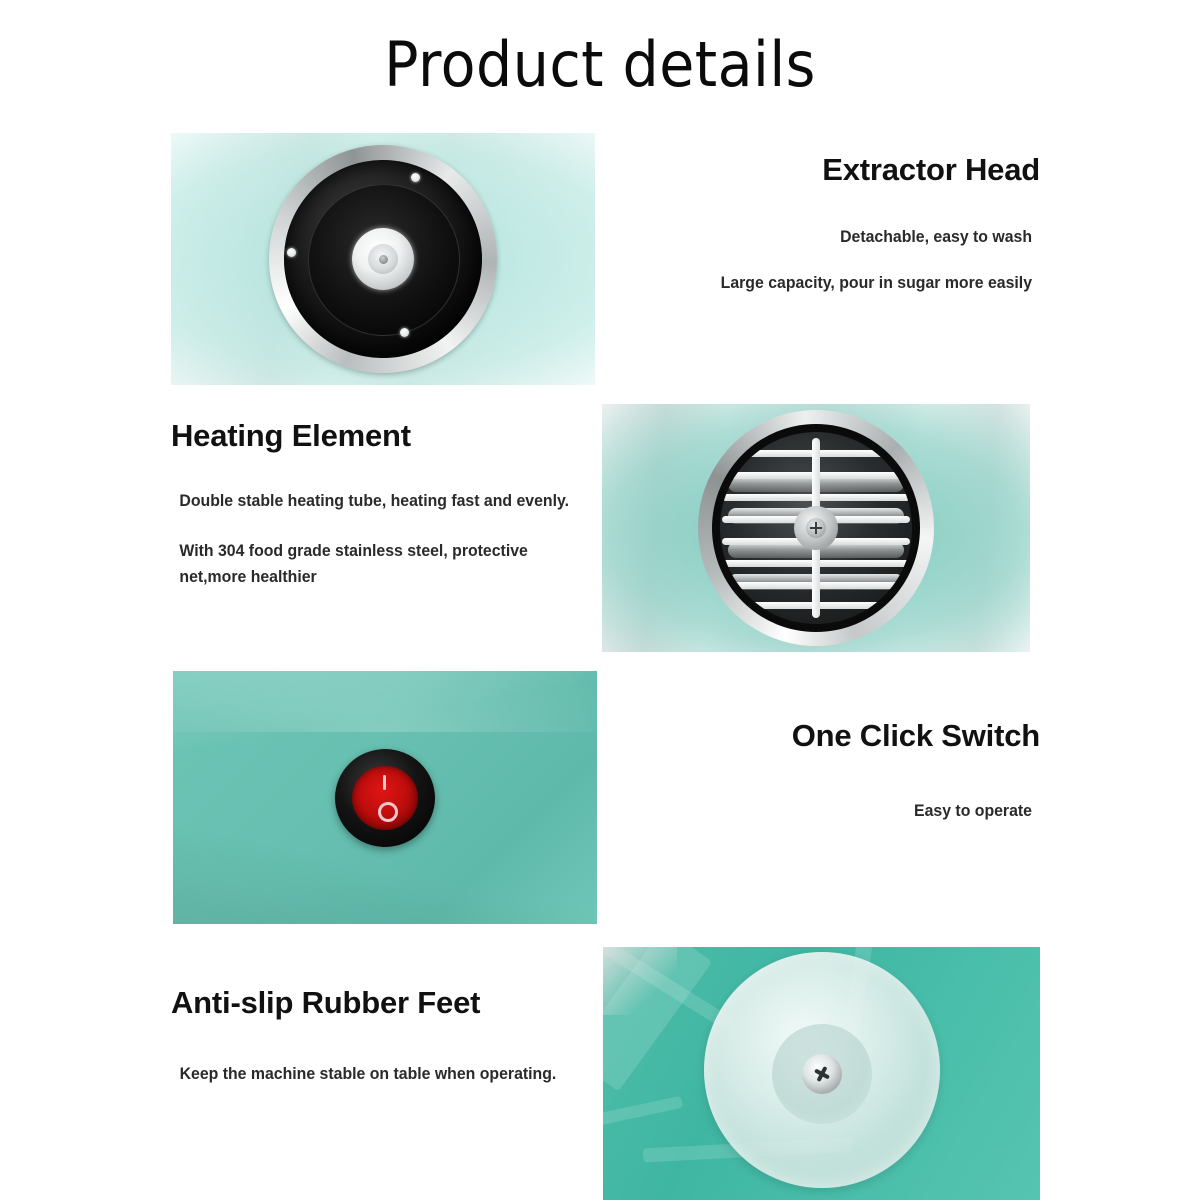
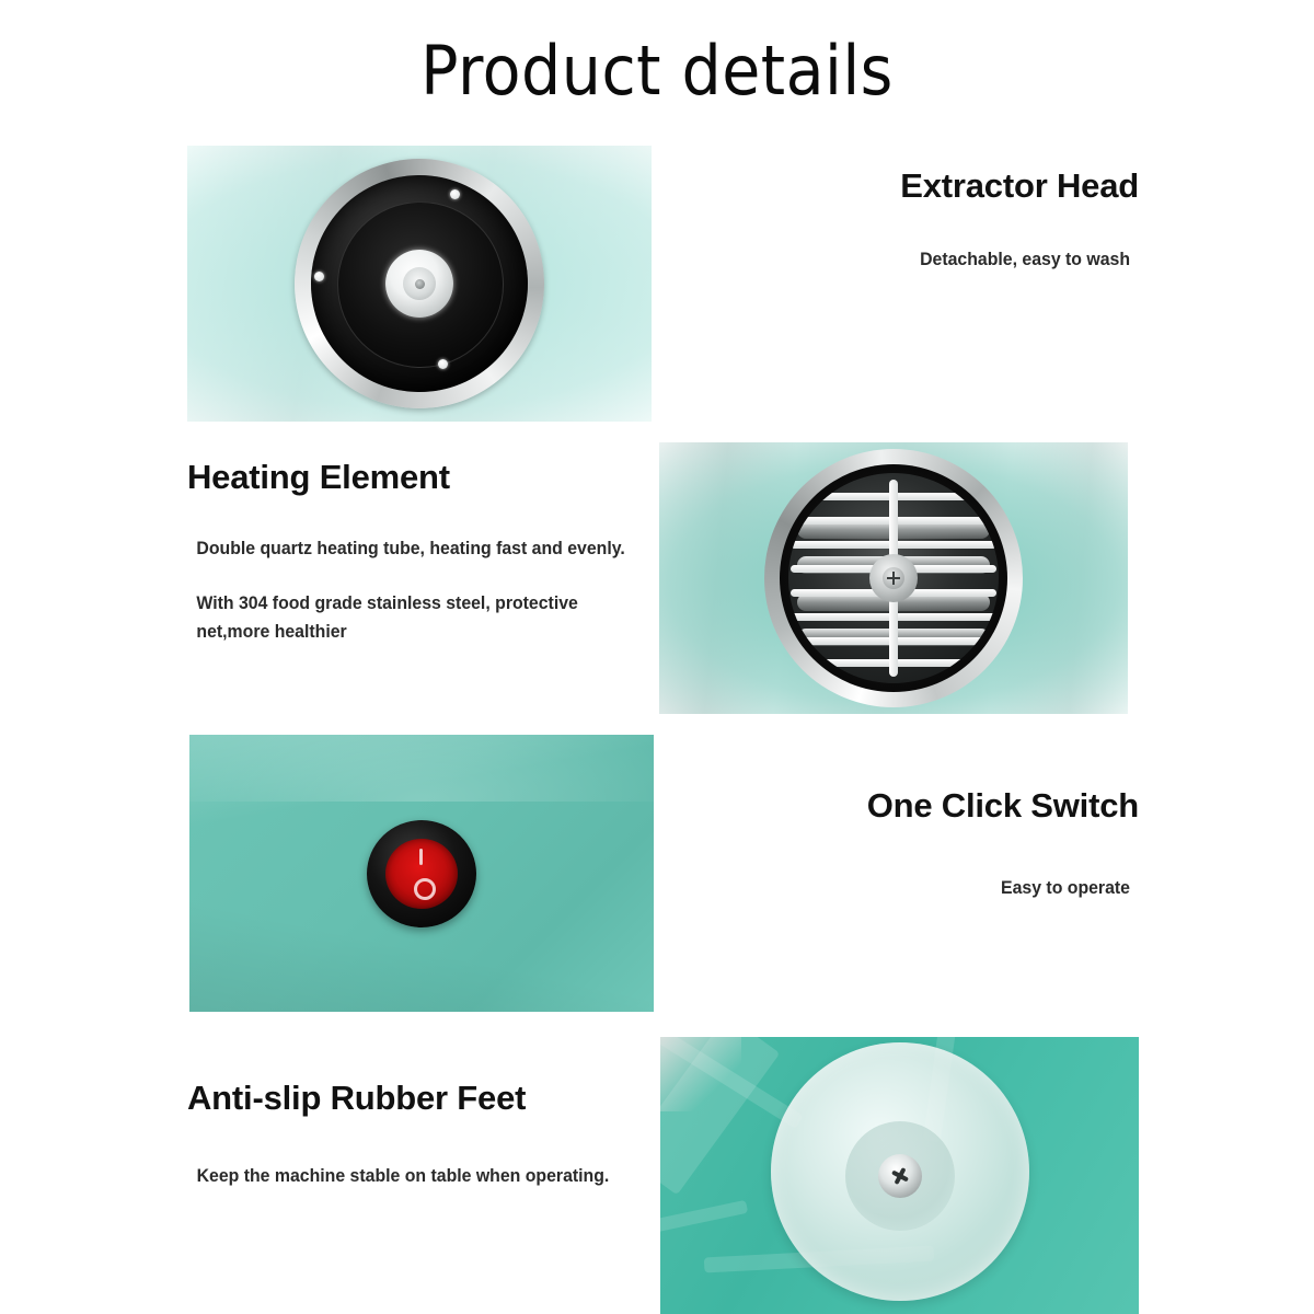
  Product details
  Extractor Head
  Detachable, easy to wash
- Large capacity, pour in sugar more easily
  Heating Element
- Double stable heating tube, heating fast and evenly.
+ Double quartz heating tube, heating fast and evenly.
  With 304 food grade stainless steel, protective net,more healthier
  One Click Switch
  Easy to operate
  Anti-slip Rubber Feet
  Keep the machine stable on table when operating.
